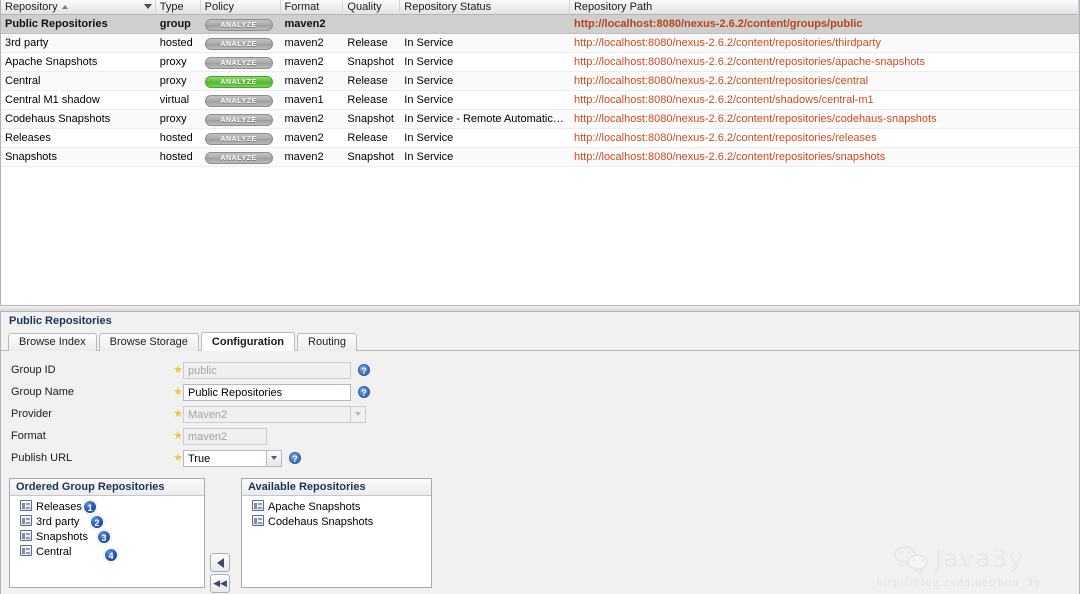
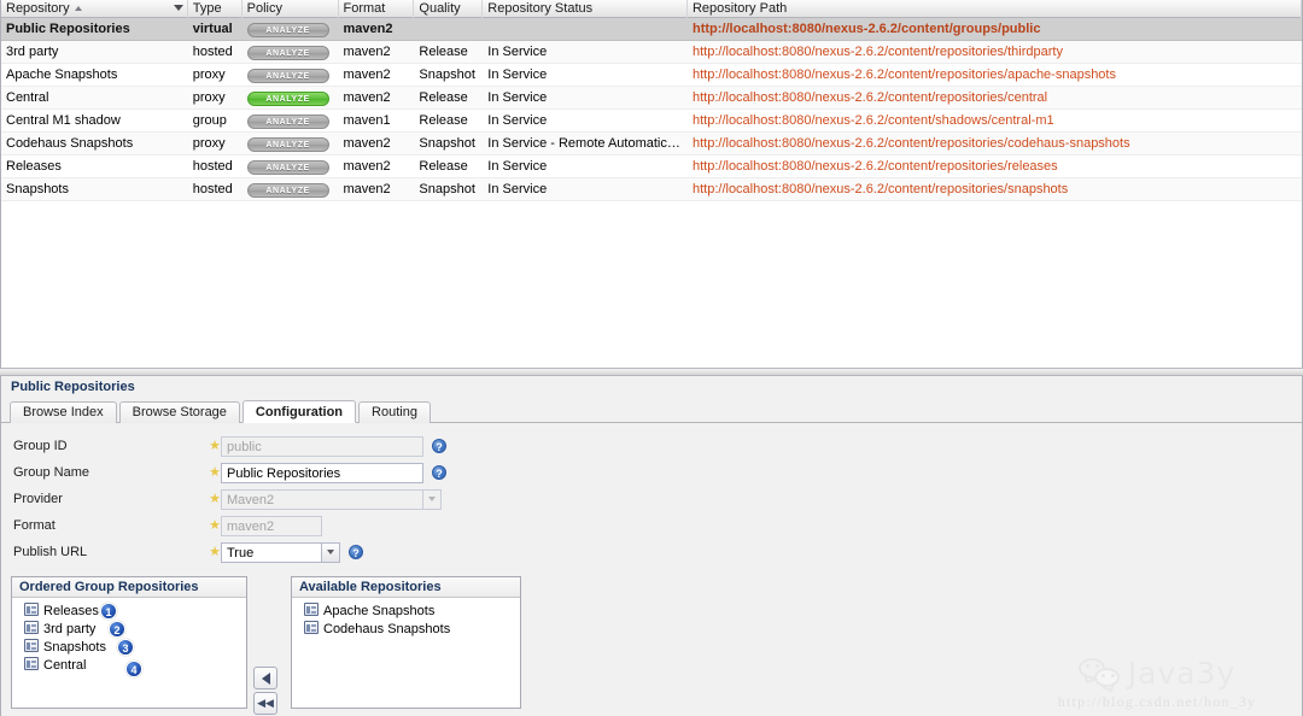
  Repository
  Type
  Policy
  Format
  Quality
  Repository Status
  Repository Path
  Public Repositories
- group
+ virtual
  maven2
  http://localhost:8080/nexus-2.6.2/content/groups/public
  3rd party
  hosted
  maven2
  Release
  In Service
  http://localhost:8080/nexus-2.6.2/content/repositories/thirdparty
  Apache Snapshots
  proxy
  maven2
  Snapshot
  In Service
  http://localhost:8080/nexus-2.6.2/content/repositories/apache-snapshots
  Central
  proxy
  maven2
  Release
  In Service
  http://localhost:8080/nexus-2.6.2/content/repositories/central
  Central M1 shadow
- virtual
+ group
  maven1
  Release
  In Service
  http://localhost:8080/nexus-2.6.2/content/shadows/central-m1
  Codehaus Snapshots
  proxy
  maven2
  Snapshot
  In Service - Remote Automaticall..
  http://localhost:8080/nexus-2.6.2/content/repositories/codehaus-snapshots
  Releases
  hosted
  maven2
  Release
  In Service
  http://localhost:8080/nexus-2.6.2/content/repositories/releases
  Snapshots
  hosted
  maven2
  Snapshot
  In Service
  http://localhost:8080/nexus-2.6.2/content/repositories/snapshots
  Public Repositories
  Browse Index
  Browse Storage
  Configuration
  Routing
  Group ID
  ★
  public
  ?
  Group Name
  ★
  Public Repositories
  ?
  Provider
  ★
  Maven2
  Format
  ★
  maven2
  Publish URL
  ★
  True
  ?
  Ordered Group Repositories
  Releases
  1
  3rd party
  2
  Snapshots
  3
  Central
  4
  ◀◀
  Available Repositories
  Apache Snapshots
  Codehaus Snapshots
